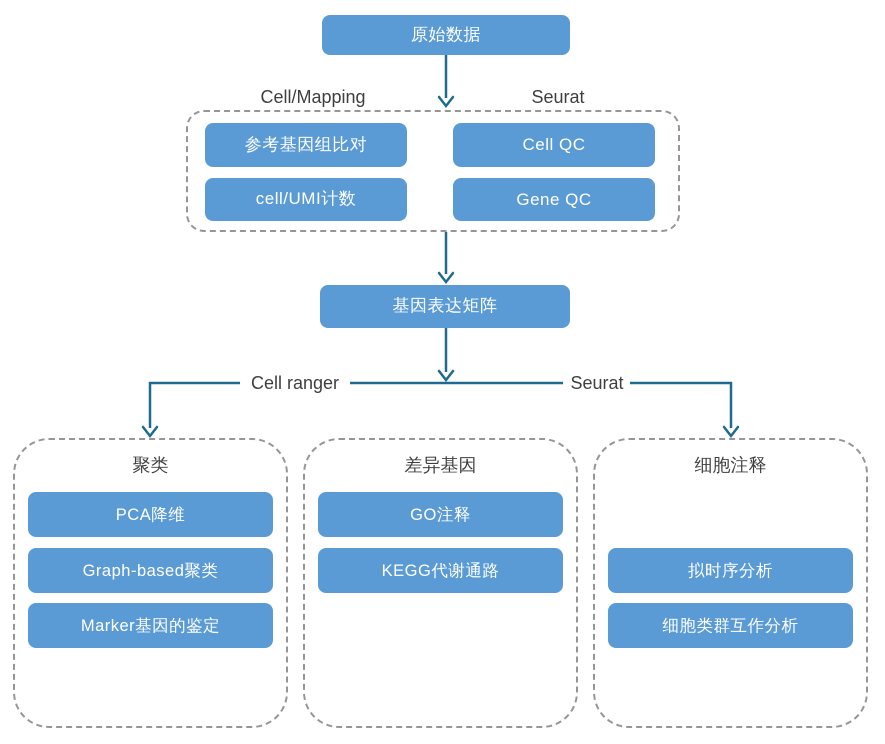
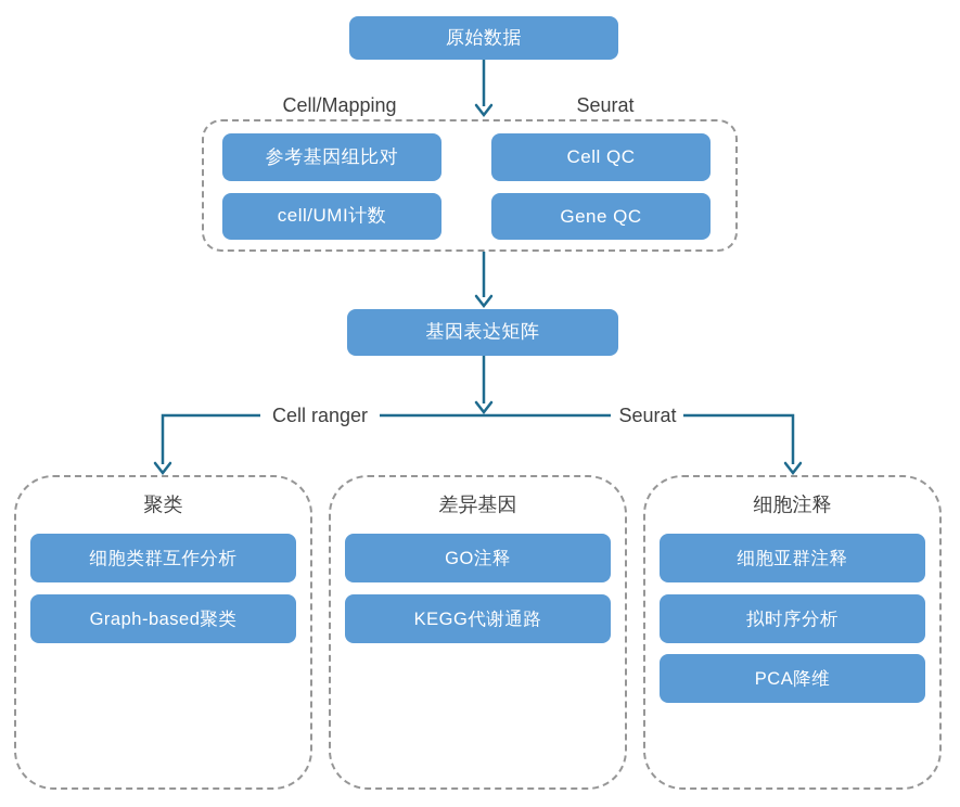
  原始数据
  Cell/Mapping
  Seurat
  参考基因组比对
  cell/UMI计数
  Cell QC
  Gene QC
  基因表达矩阵
  Cell ranger
  Seurat
  聚类
- PCA降维
+ 细胞类群互作分析
  Graph-based聚类
- Marker基因的鉴定
  差异基因
  GO注释
  KEGG代谢通路
  细胞注释
+ 细胞亚群注释
  拟时序分析
- 细胞类群互作分析
+ PCA降维
